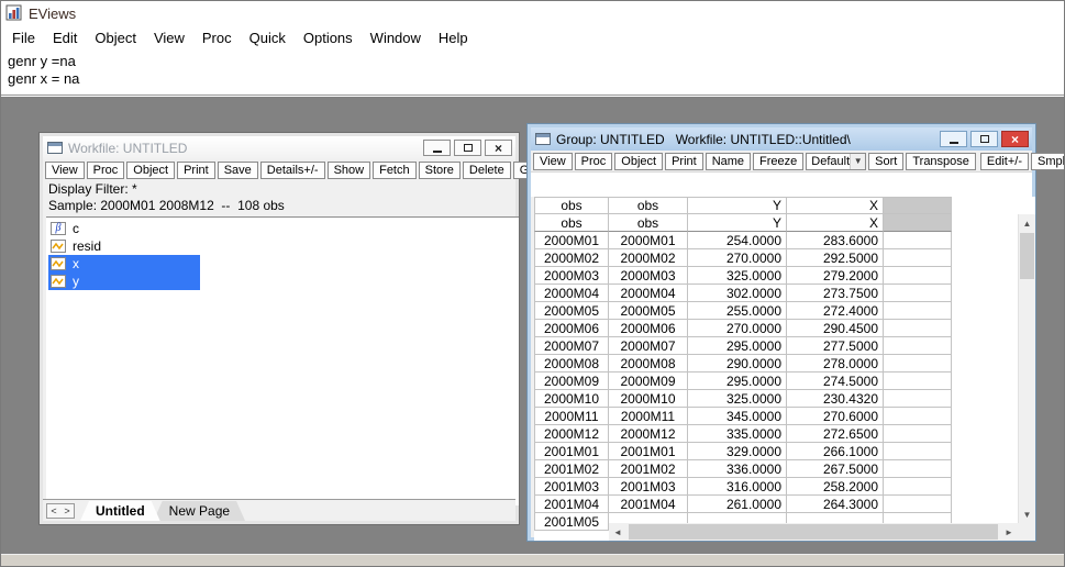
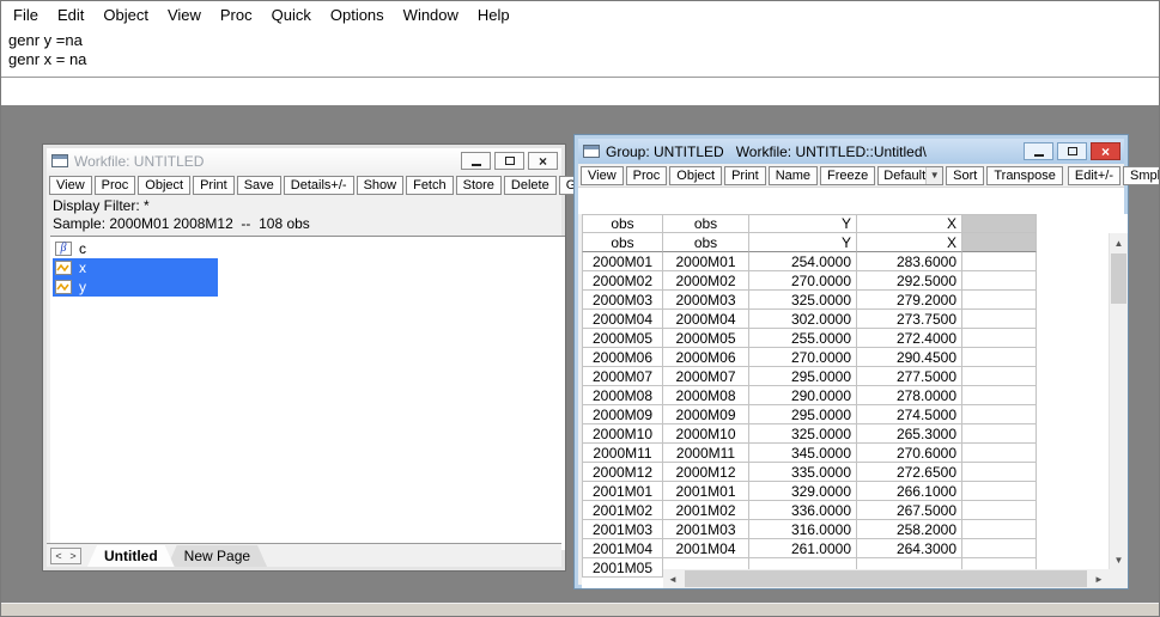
- EViews
  File
  Edit
  Object
  View
  Proc
  Quick
  Options
  Window
  Help
  genr y =na
  genr x = na
  Workfile: UNTITLED
  ×
  View
  Proc
  Object
  Print
  Save
  Details+/-
  Show
  Fetch
  Store
  Delete
  Display Filter: *
  Sample: 2000M01 2008M12 -- 108 obs
  β
  c
- resid
  x
  y
  <
  >
  Untitled
  New Page
  Group: UNTITLED Workfile: UNTITLED::Untitled\
  ×
  View
  Proc
  Object
  Print
  Name
  Freeze
  Default
  ▼
  Sort
  Transpose
  Edit+/-
  obs
  obs
  Y
  X
  obs
  obs
  Y
  X
  2000M01
  2000M01
  254.0000
  283.6000
  2000M02
  2000M02
  270.0000
  292.5000
  2000M03
  2000M03
  325.0000
  279.2000
  2000M04
  2000M04
  302.0000
  273.7500
  2000M05
  2000M05
  255.0000
  272.4000
  2000M06
  2000M06
  270.0000
  290.4500
  2000M07
  2000M07
  295.0000
  277.5000
  2000M08
  2000M08
  290.0000
  278.0000
  2000M09
  2000M09
  295.0000
  274.5000
  2000M10
  2000M10
  325.0000
- 230.4320
+ 265.3000
  2000M11
  2000M11
  345.0000
  270.6000
  2000M12
  2000M12
  335.0000
  272.6500
  2001M01
  2001M01
  329.0000
  266.1000
  2001M02
  2001M02
  336.0000
  267.5000
  2001M03
  2001M03
  316.0000
  258.2000
  2001M04
  2001M04
  261.0000
  264.3000
  2001M05
  ▲
  ▼
  ◄
  ►
